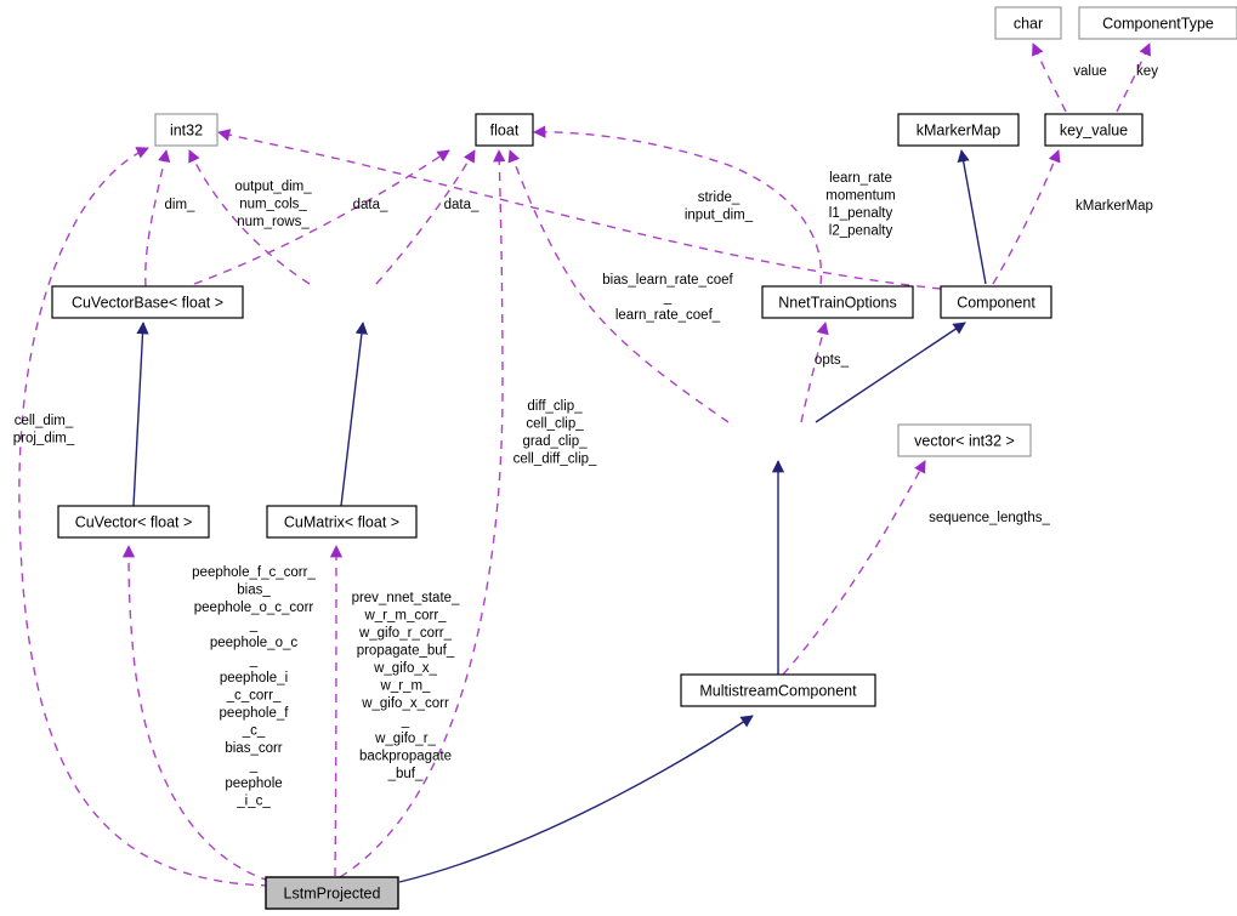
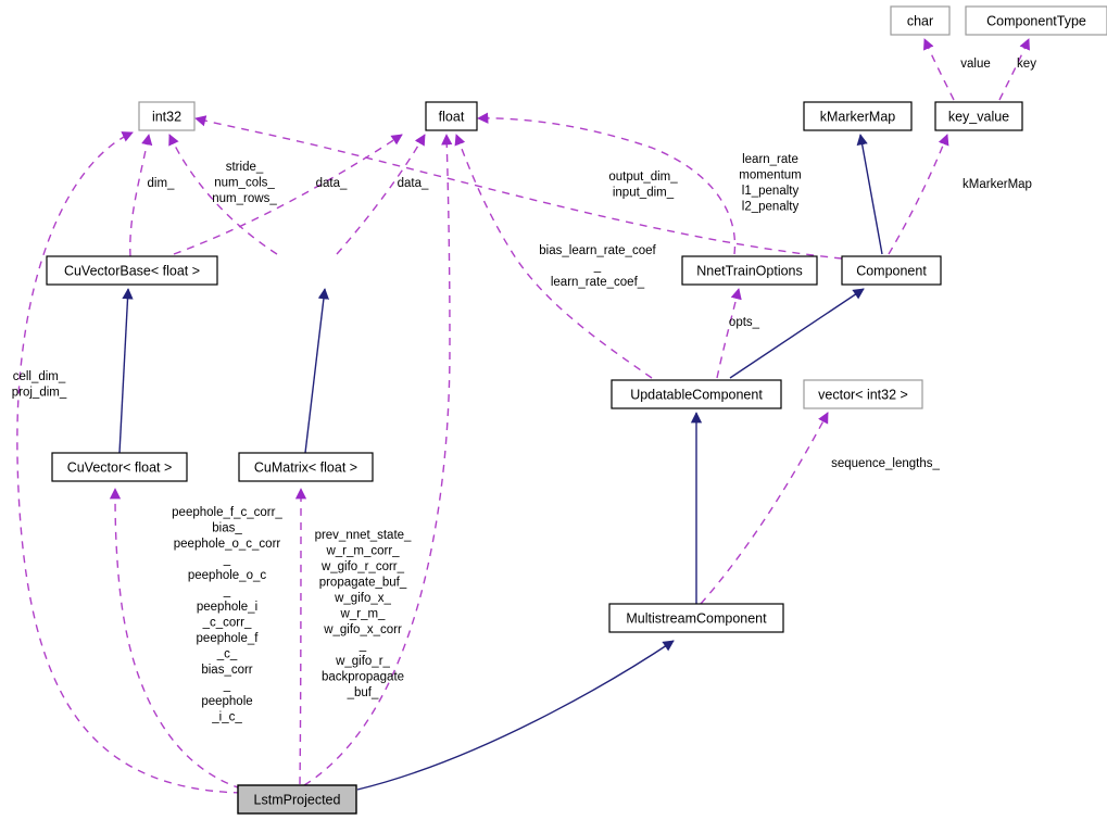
  char
  ComponentType
  int32
  float
  kMarkerMap
  key_value
  CuVectorBase< float >
  NnetTrainOptions
  Component
+ UpdatableComponent
  vector< int32 >
  CuVector< float >
  CuMatrix< float >
  MultistreamComponent
  LstmProjected
  cell_dim_ proj_dim_
  dim_
- output_dim_ num_cols_ num_rows_
+ stride_ num_cols_ num_rows_
  data_
  data_
- stride_ input_dim_
+ output_dim_ input_dim_
  learn_rate momentum l1_penalty l2_penalty
  kMarkerMap
  value
  key
  bias_learn_rate_coef _ learn_rate_coef_
  opts_
- diff_clip_ cell_clip_ grad_clip_ cell_diff_clip_
  sequence_lengths_
  peephole_f_c_corr_ bias_ peephole_o_c_corr _ peephole_o_c _ peephole_i _c_corr_ peephole_f _c_ bias_corr _ peephole _i_c_
  prev_nnet_state_ w_r_m_corr_ w_gifo_r_corr_ propagate_buf_ w_gifo_x_ w_r_m_ w_gifo_x_corr _ w_gifo_r_ backpropagate _buf_
